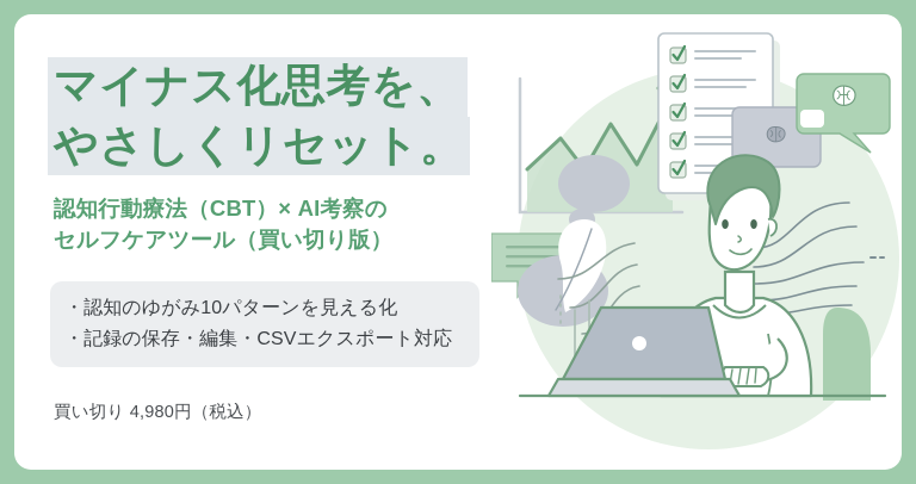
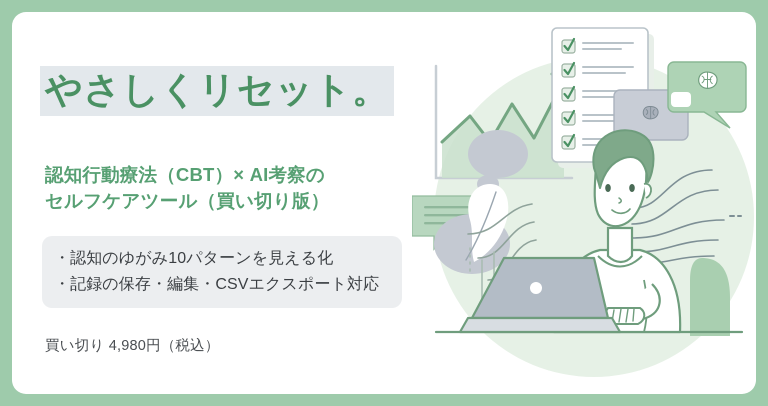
- マイナス化思考を、
  やさしくリセット。
  認知行動療法（CBT）× AI考察の
  セルフケアツール（買い切り版）
  ・認知のゆがみ10パターンを見える化
  ・記録の保存・編集・CSVエクスポート対応
  買い切り 4,980円（税込）
